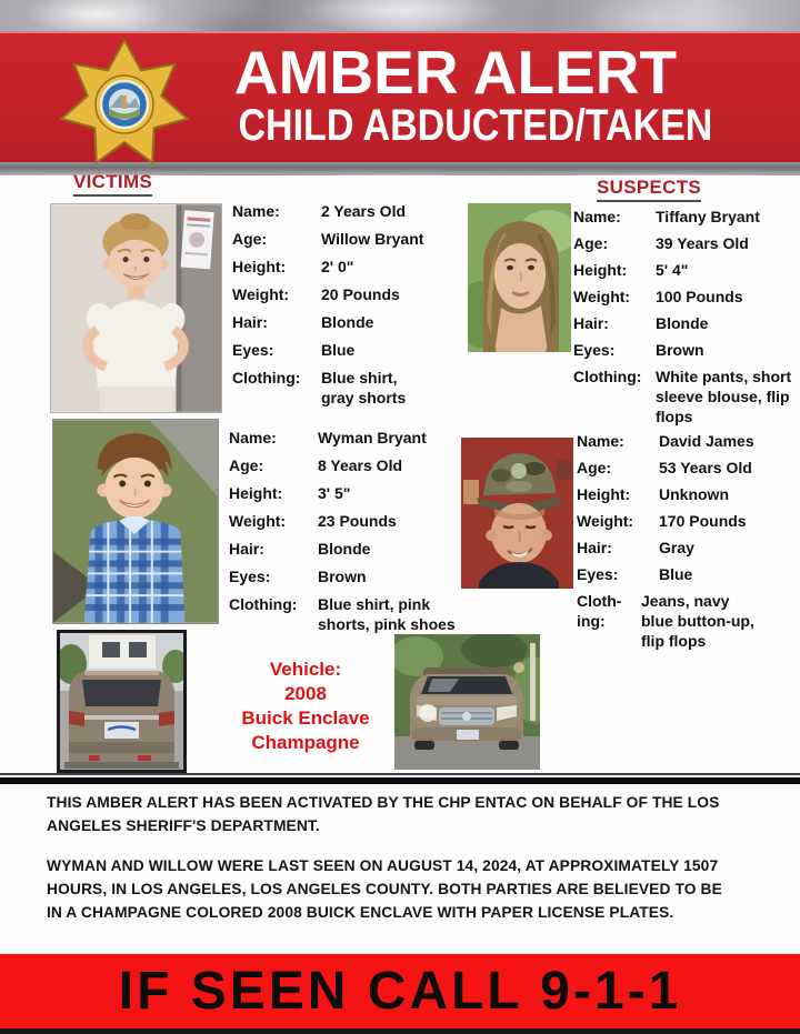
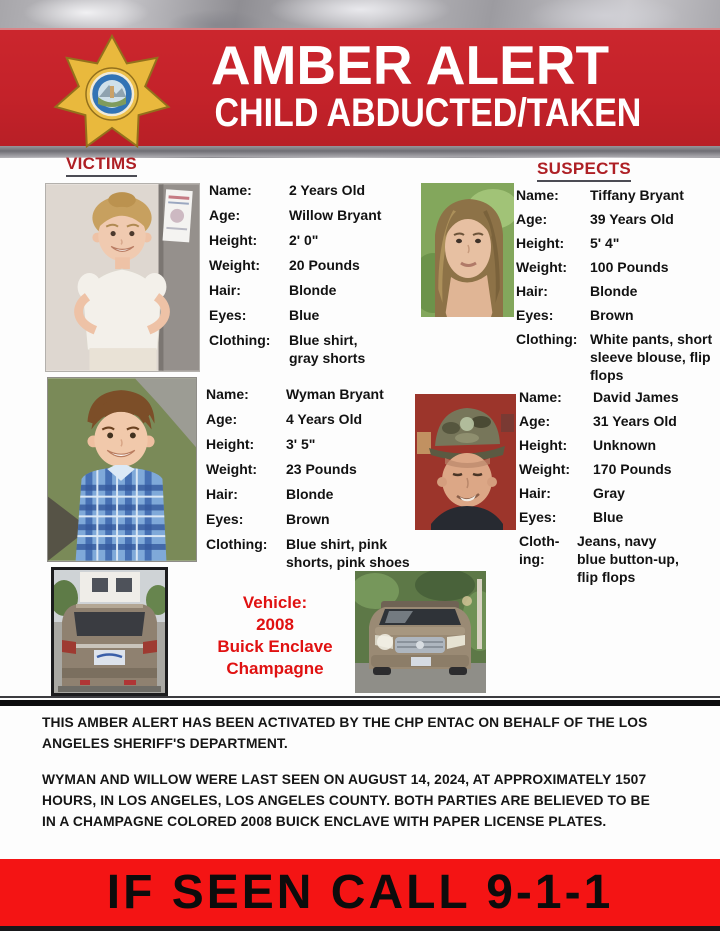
  AMBER ALERT
  CHILD ABDUCTED/TAKEN
  VICTIMS
  SUSPECTS
  Name:
  2 Years Old
  Age:
  Willow Bryant
  Height:
  2' 0"
  Weight:
  20 Pounds
  Hair:
  Blonde
  Eyes:
  Blue
  Clothing:
  Blue shirt,
  gray shorts
  Name:
  Tiffany Bryant
  Age:
  39 Years Old
  Height:
  5' 4"
  Weight:
  100 Pounds
  Hair:
  Blonde
  Eyes:
  Brown
  Clothing:
  White pants, short
  sleeve blouse, flip
  flops
  Name:
  Wyman Bryant
  Age:
- 8 Years Old
+ 4 Years Old
  Height:
  3' 5"
  Weight:
  23 Pounds
  Hair:
  Blonde
  Eyes:
  Brown
  Clothing:
  Blue shirt, pink
  shorts, pink shoes
  Name:
  David James
  Age:
- 53 Years Old
+ 31 Years Old
  Height:
  Unknown
  Weight:
  170 Pounds
  Hair:
  Gray
  Eyes:
  Blue
  Cloth-
  ing:
  Jeans, navy
  blue button-up,
  flip flops
  Vehicle:
  2008
  Buick Enclave
  Champagne
  THIS AMBER ALERT HAS BEEN ACTIVATED BY THE CHP ENTAC ON BEHALF OF THE LOS
  ANGELES SHERIFF'S DEPARTMENT.
  WYMAN AND WILLOW WERE LAST SEEN ON AUGUST 14, 2024, AT APPROXIMATELY 1507
  HOURS, IN LOS ANGELES, LOS ANGELES COUNTY. BOTH PARTIES ARE BELIEVED TO BE
  IN A CHAMPAGNE COLORED 2008 BUICK ENCLAVE WITH PAPER LICENSE PLATES.
  IF SEEN CALL 9-1-1
